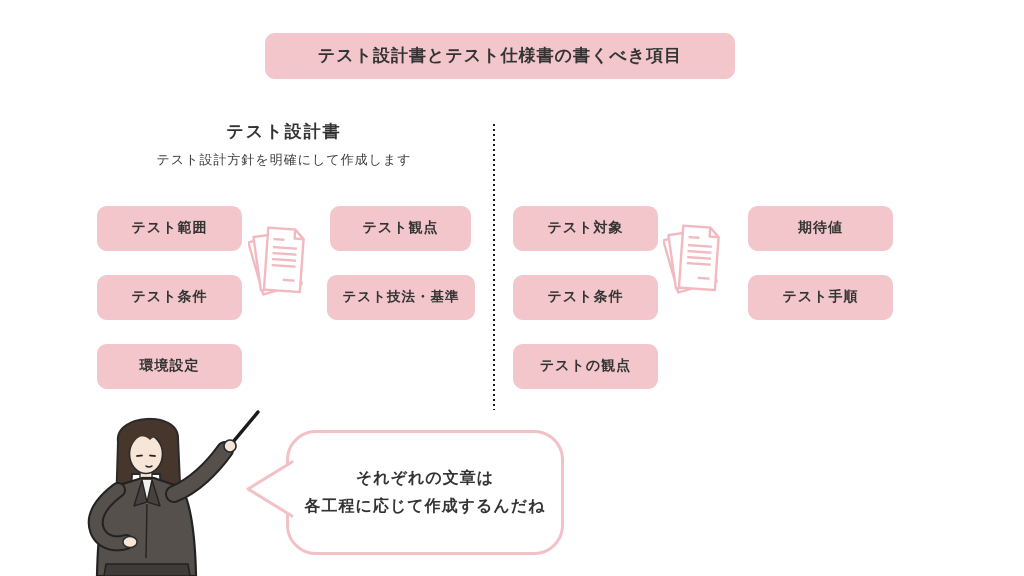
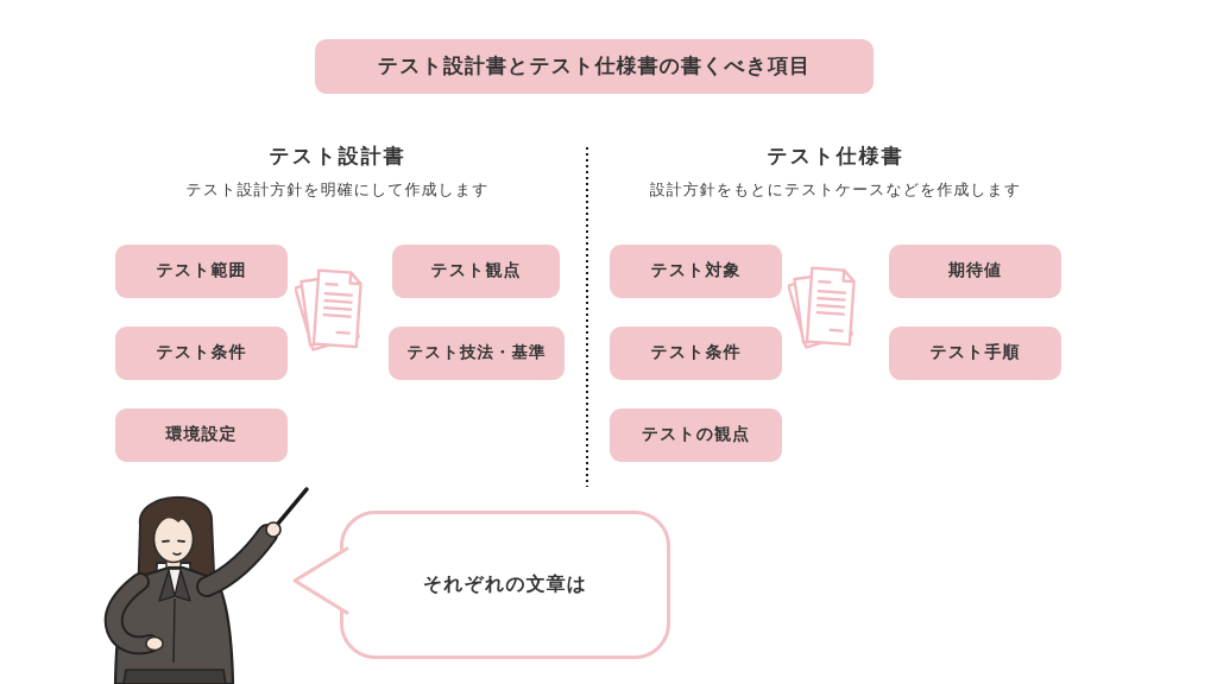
  テスト設計書とテスト仕様書の書くべき項目
  テスト設計書
  テスト設計方針を明確にして作成します
+ テスト仕様書
+ 設計方針をもとにテストケースなどを作成します
  テスト範囲
  テスト観点
  テスト条件
  テスト技法・基準
  環境設定
  テスト対象
  期待値
  テスト条件
  テスト手順
  テストの観点
  それぞれの文章は
- 各工程に応じて作成するんだね
